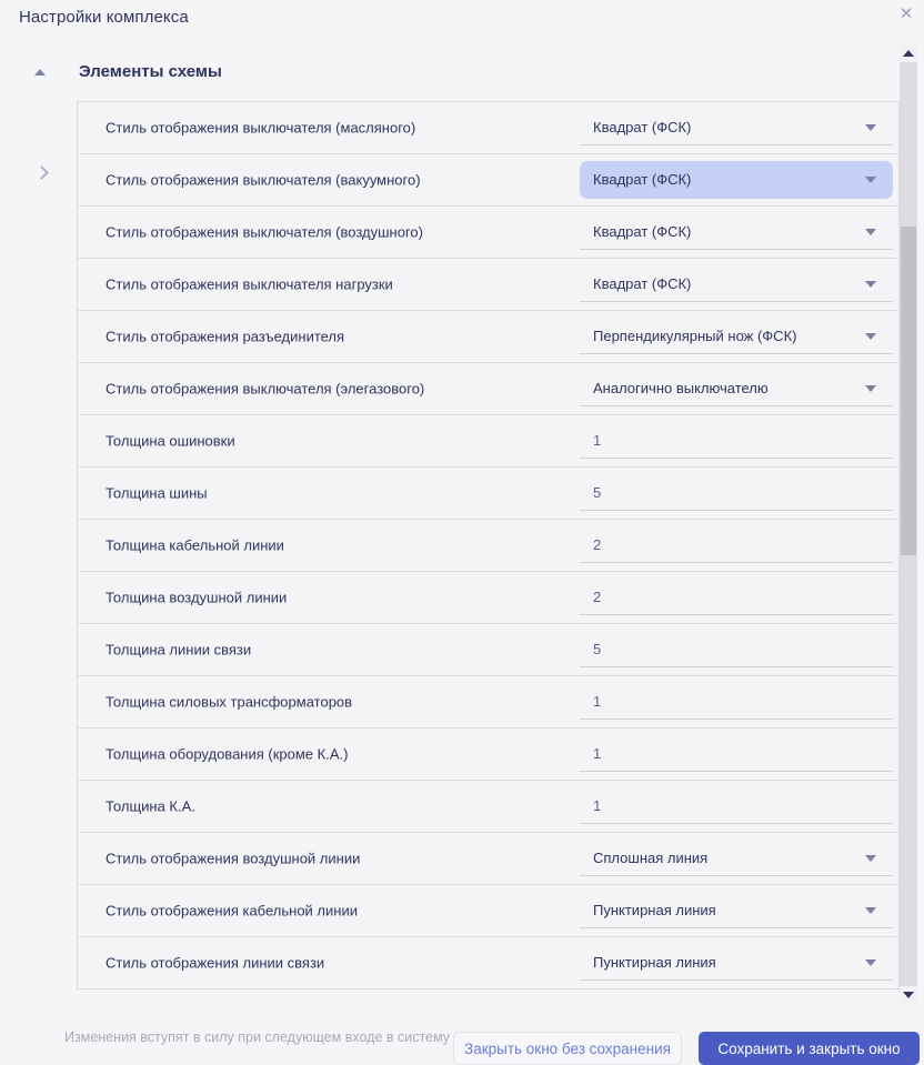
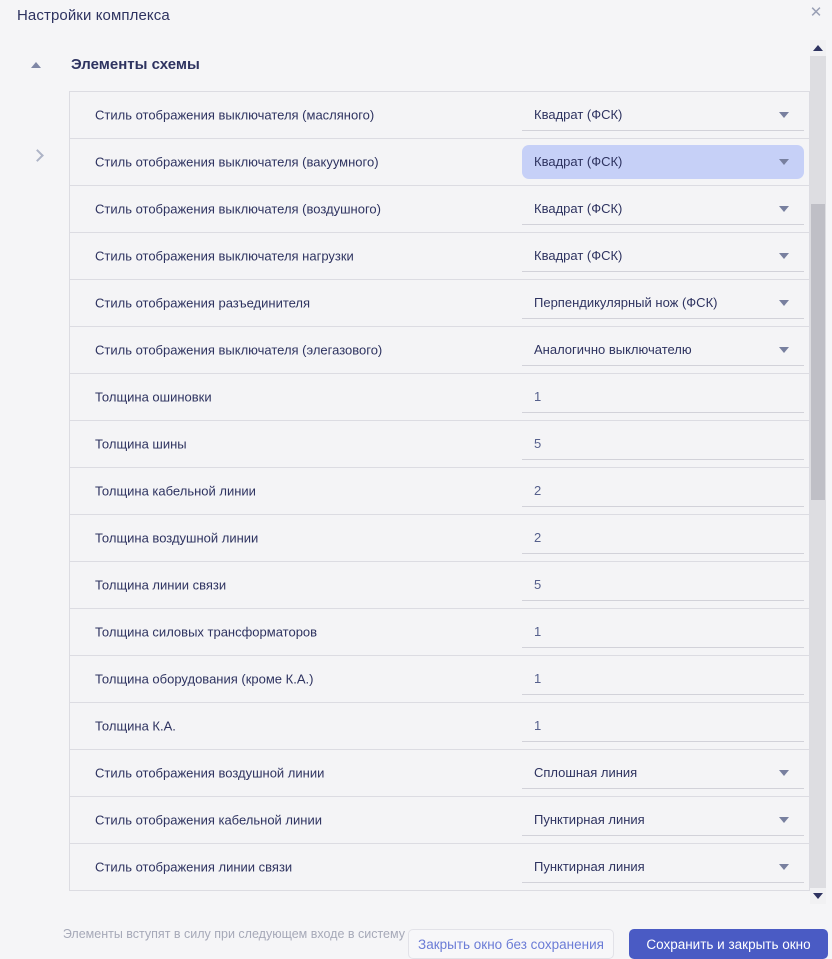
  Настройки комплекса
  ✕
  Элементы схемы
  Стиль отображения выключателя (масляного)
  Квадрат (ФСК)
  Стиль отображения выключателя (вакуумного)
  Квадрат (ФСК)
  Стиль отображения выключателя (воздушного)
  Квадрат (ФСК)
  Стиль отображения выключателя нагрузки
  Квадрат (ФСК)
  Стиль отображения разъединителя
  Перпендикулярный нож (ФСК)
  Стиль отображения выключателя (элегазового)
  Аналогично выключателю
  Толщина ошиновки
  1
  Толщина шины
  5
  Толщина кабельной линии
  2
  Толщина воздушной линии
  2
  Толщина линии связи
  5
  Толщина силовых трансформаторов
  1
  Толщина оборудования (кроме К.А.)
  1
  Толщина К.А.
  1
  Стиль отображения воздушной линии
  Сплошная линия
  Стиль отображения кабельной линии
  Пунктирная линия
  Стиль отображения линии связи
  Пунктирная линия
- Изменения вступят в силу при следующем входе в систему
+ Элементы вступят в силу при следующем входе в систему
  Закрыть окно без сохранения
  Сохранить и закрыть окно
